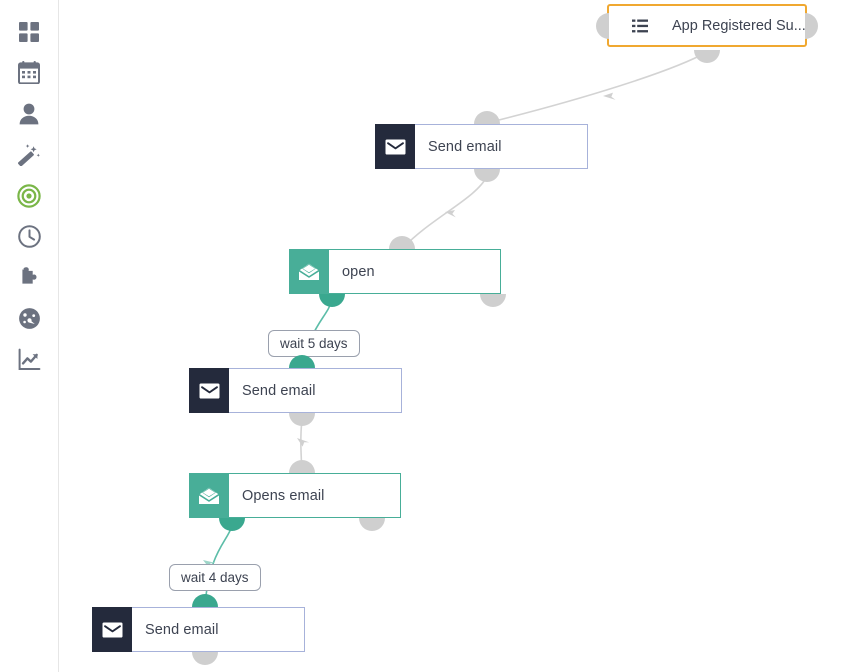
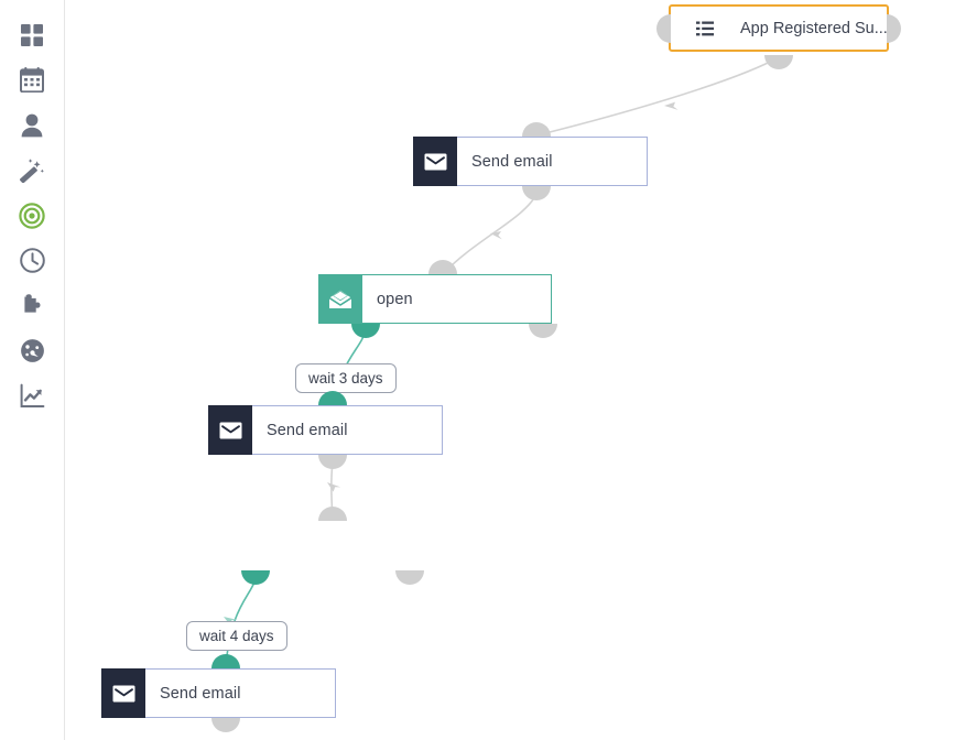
  App Registered Su...
  Send email
  open
- wait 5 days
+ wait 3 days
  Send email
- Opens email
  wait 4 days
  Send email
